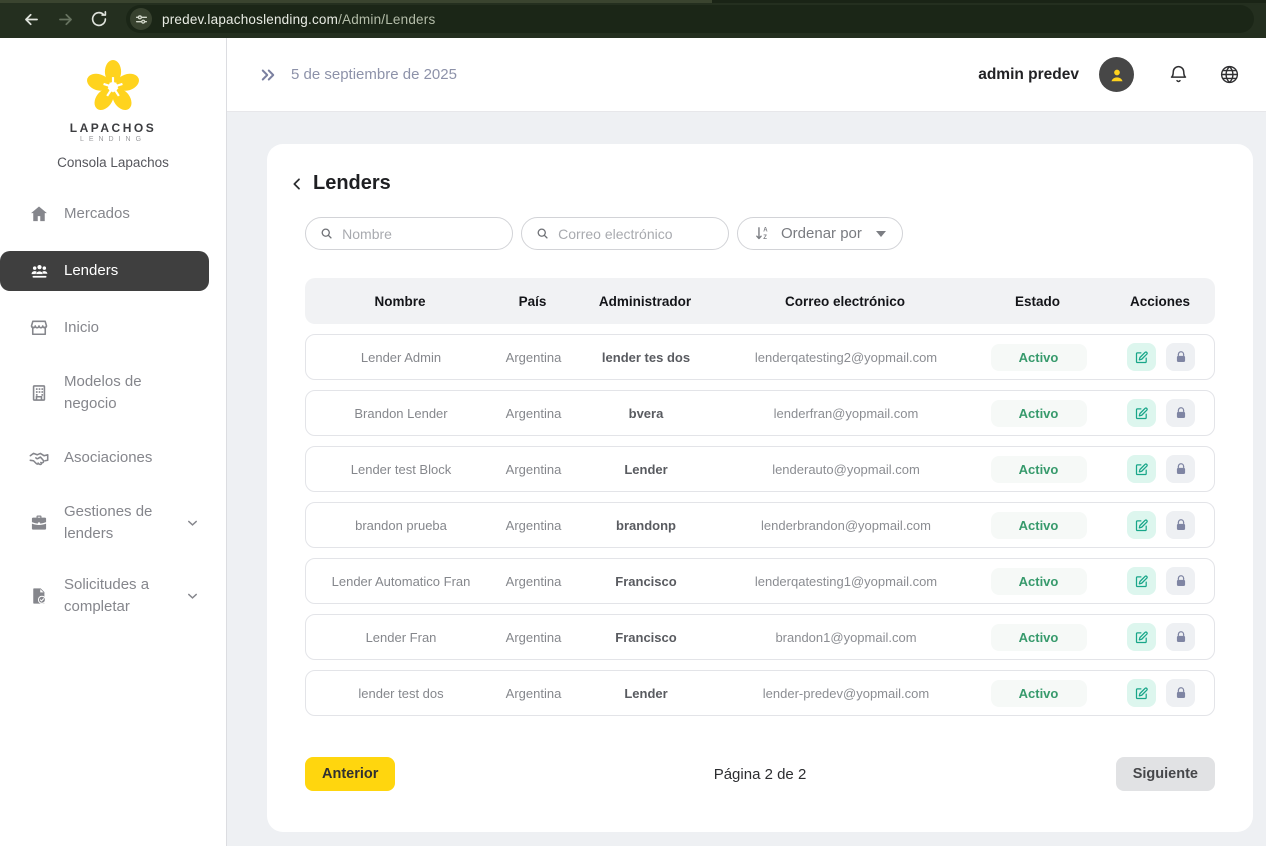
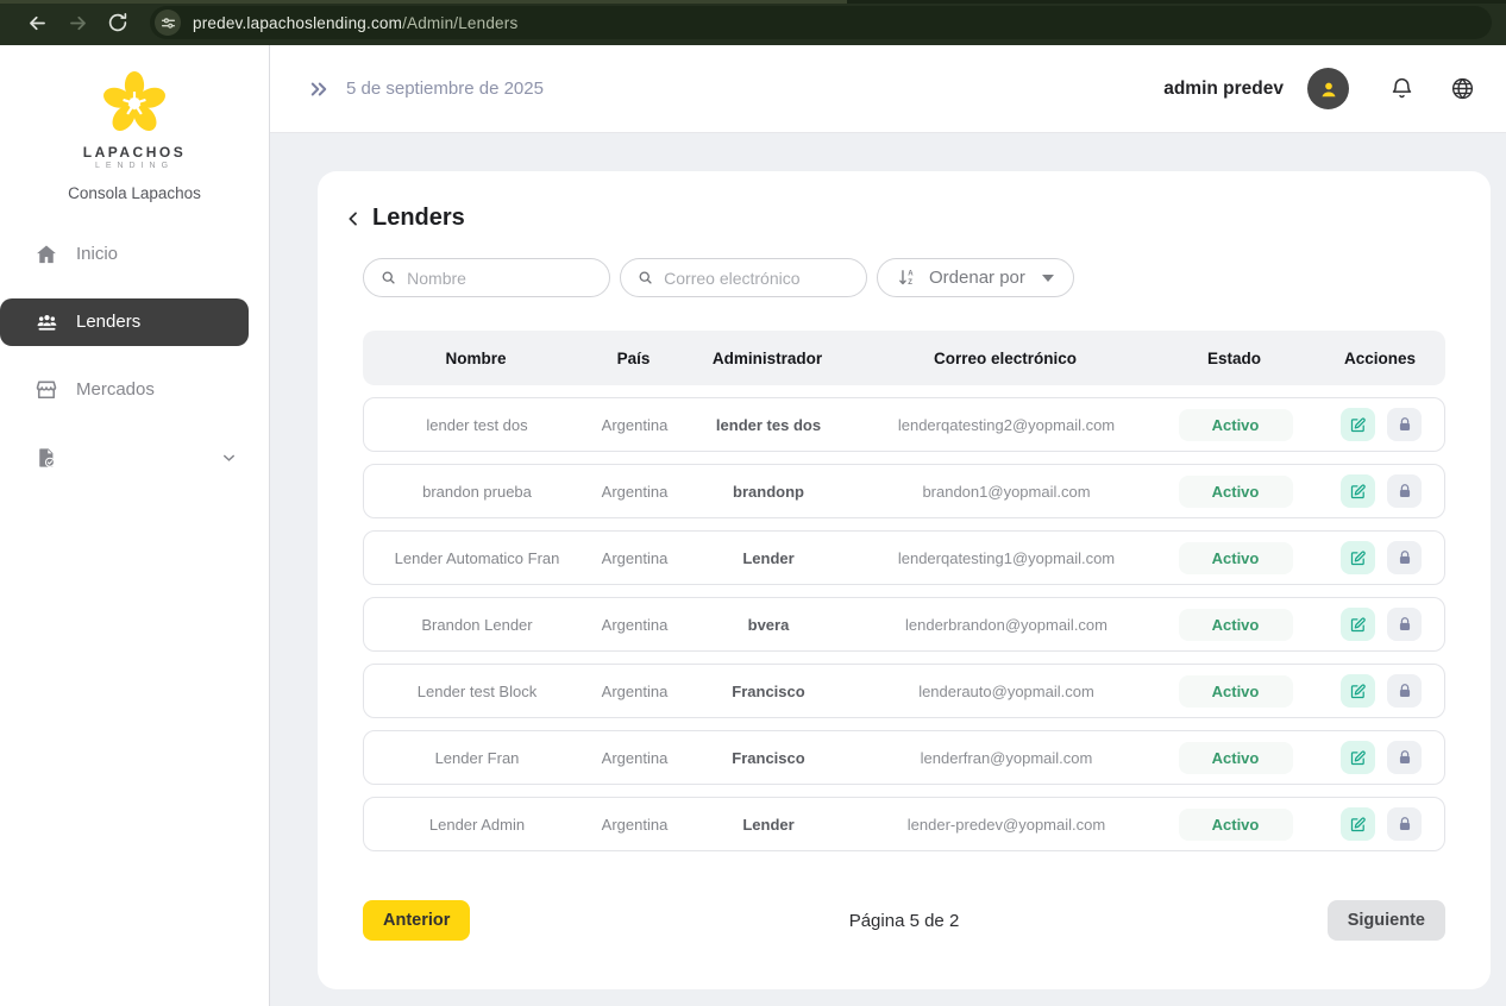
  predev.lapachoslending.com/Admin/Lenders
  LAPACHOS
  Consola Lapachos
- Mercados
+ Inicio
  Lenders
- Inicio
+ Mercados
- Modelos de negocio
- Asociaciones
- Gestiones de lenders
- Solicitudes a completar
  5 de septiembre de 2025
  admin predev
  Lenders
  Nombre
  Correo electrónico
  Ordenar por
  Nombre
  País
  Administrador
  Correo electrónico
  Estado
  Acciones
- Lender Admin
+ lender test dos
  Argentina
  lender tes dos
  lenderqatesting2@yopmail.com
  Activo
- Brandon Lender
+ brandon prueba
  Argentina
- bvera
+ brandonp
- lenderfran@yopmail.com
+ brandon1@yopmail.com
  Activo
- Lender test Block
+ Lender Automatico Fran
  Argentina
  Lender
- lenderauto@yopmail.com
+ lenderqatesting1@yopmail.com
  Activo
- brandon prueba
+ Brandon Lender
  Argentina
- brandonp
+ bvera
  lenderbrandon@yopmail.com
  Activo
- Lender Automatico Fran
+ Lender test Block
  Argentina
  Francisco
- lenderqatesting1@yopmail.com
+ lenderauto@yopmail.com
  Activo
  Lender Fran
  Argentina
  Francisco
- brandon1@yopmail.com
+ lenderfran@yopmail.com
  Activo
- lender test dos
+ Lender Admin
  Argentina
  Lender
  lender-predev@yopmail.com
  Activo
  Anterior
- Página 2 de 2
+ Página 5 de 2
  Siguiente
